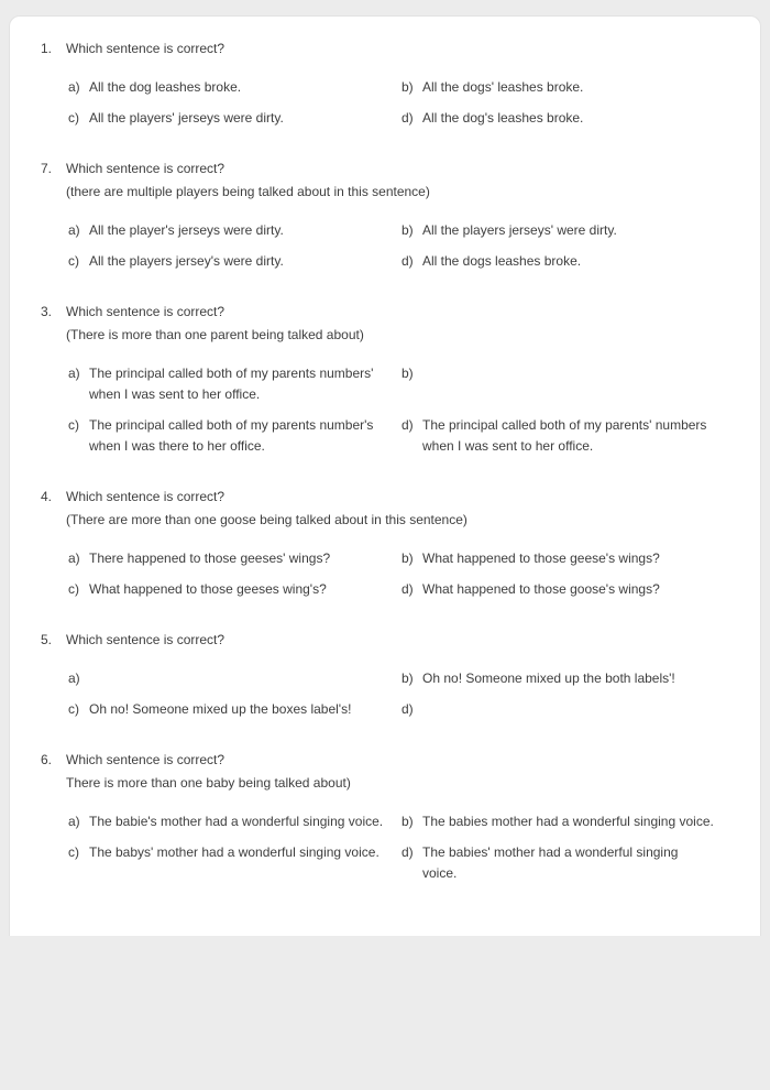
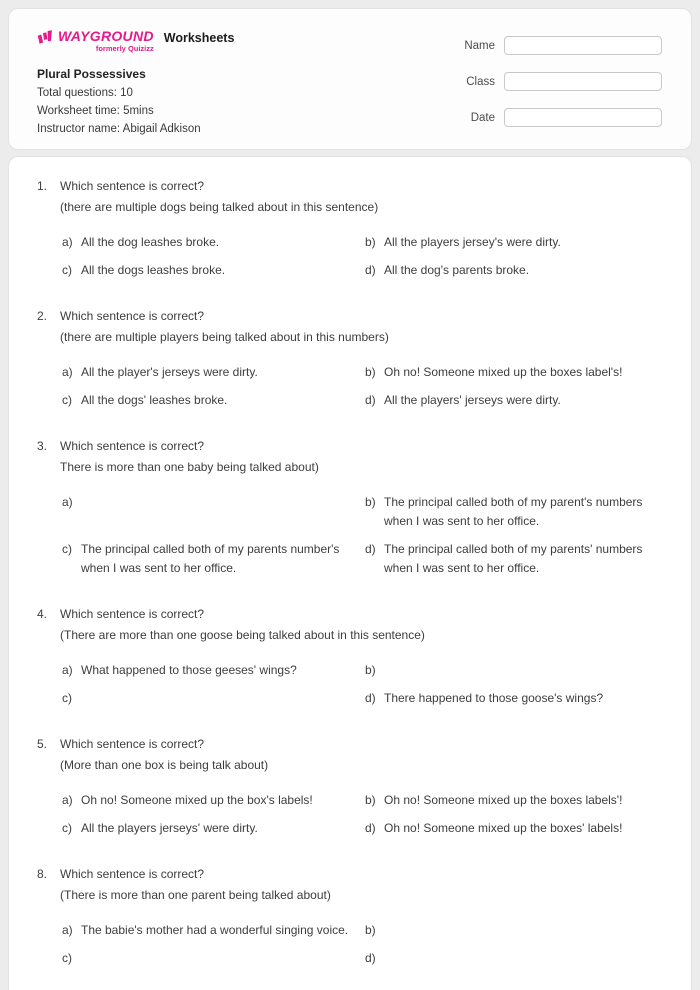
+ WAYGROUND
+ formerly Quizizz
+ Worksheets
+ Plural Possessives
+ Total questions: 10
+ Worksheet time: 5mins
+ Instructor name: Abigail Adkison
+ Name
+ Class
+ Date
  1.
  Which sentence is correct?
+ (there are multiple dogs being talked about in this sentence)
  a)
  All the dog leashes broke.
  b)
- All the dogs' leashes broke.
+ All the players jersey's were dirty.
  c)
- All the players' jerseys were dirty.
+ All the dogs leashes broke.
  d)
- All the dog's leashes broke.
+ All the dog's parents broke.
- 7.
+ 2.
  Which sentence is correct?
- (there are multiple players being talked about in this sentence)
+ (there are multiple players being talked about in this numbers)
  a)
  All the player's jerseys were dirty.
  b)
- All the players jerseys' were dirty.
+ Oh no! Someone mixed up the boxes label's!
  c)
- All the players jersey's were dirty.
+ All the dogs' leashes broke.
  d)
- All the dogs leashes broke.
+ All the players' jerseys were dirty.
  3.
  Which sentence is correct?
- (There is more than one parent being talked about)
+ There is more than one baby being talked about)
  a)
- The principal called both of my parents numbers' when I was sent to her office.
  b)
+ The principal called both of my parent's numbers when I was sent to her office.
  c)
- The principal called both of my parents number's when I was there to her office.
+ The principal called both of my parents number's when I was sent to her office.
  d)
  The principal called both of my parents' numbers when I was sent to her office.
  4.
  Which sentence is correct?
  (There are more than one goose being talked about in this sentence)
  a)
- There happened to those geeses' wings?
+ What happened to those geeses' wings?
  b)
- What happened to those geese's wings?
  c)
- What happened to those geeses wing's?
  d)
- What happened to those goose's wings?
+ There happened to those goose's wings?
  5.
  Which sentence is correct?
+ (More than one box is being talk about)
  a)
+ Oh no! Someone mixed up the box's labels!
  b)
- Oh no! Someone mixed up the both labels'!
+ Oh no! Someone mixed up the boxes labels'!
  c)
- Oh no! Someone mixed up the boxes label's!
+ All the players jerseys' were dirty.
  d)
+ Oh no! Someone mixed up the boxes' labels!
- 6.
+ 8.
  Which sentence is correct?
- There is more than one baby being talked about)
+ (There is more than one parent being talked about)
  a)
  The babie's mother had a wonderful singing voice.
  b)
- The babies mother had a wonderful singing voice.
  c)
- The babys' mother had a wonderful singing voice.
  d)
- The babies' mother had a wonderful singing voice.
